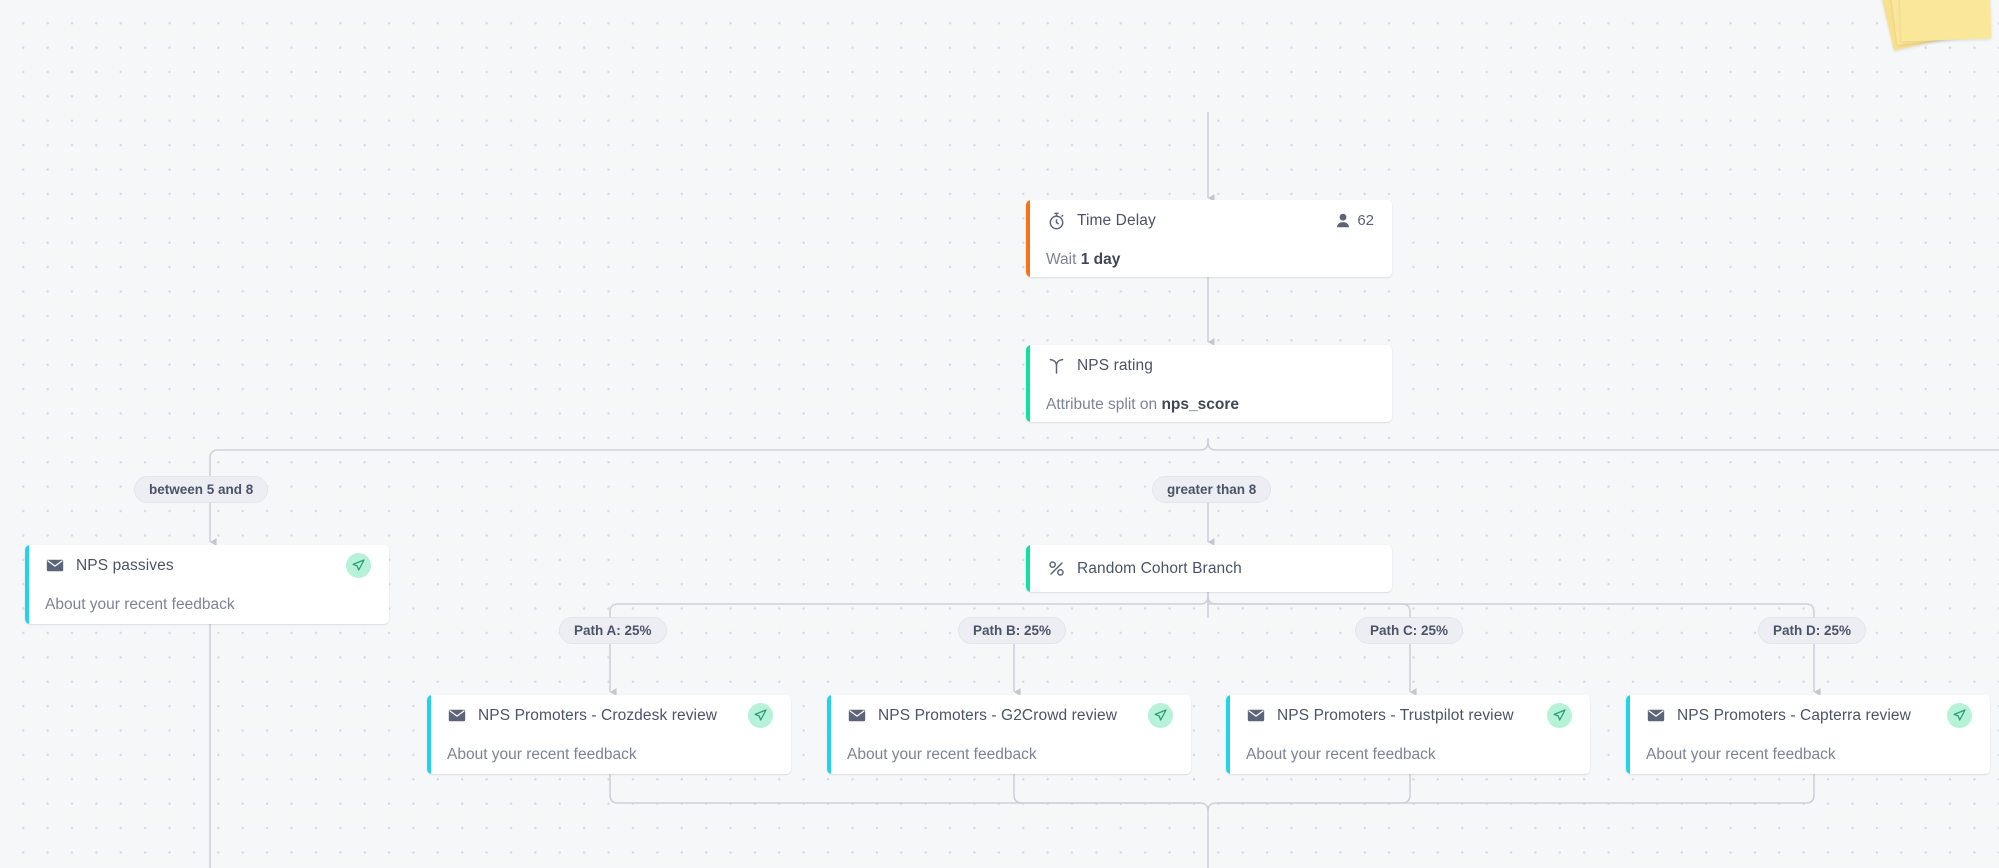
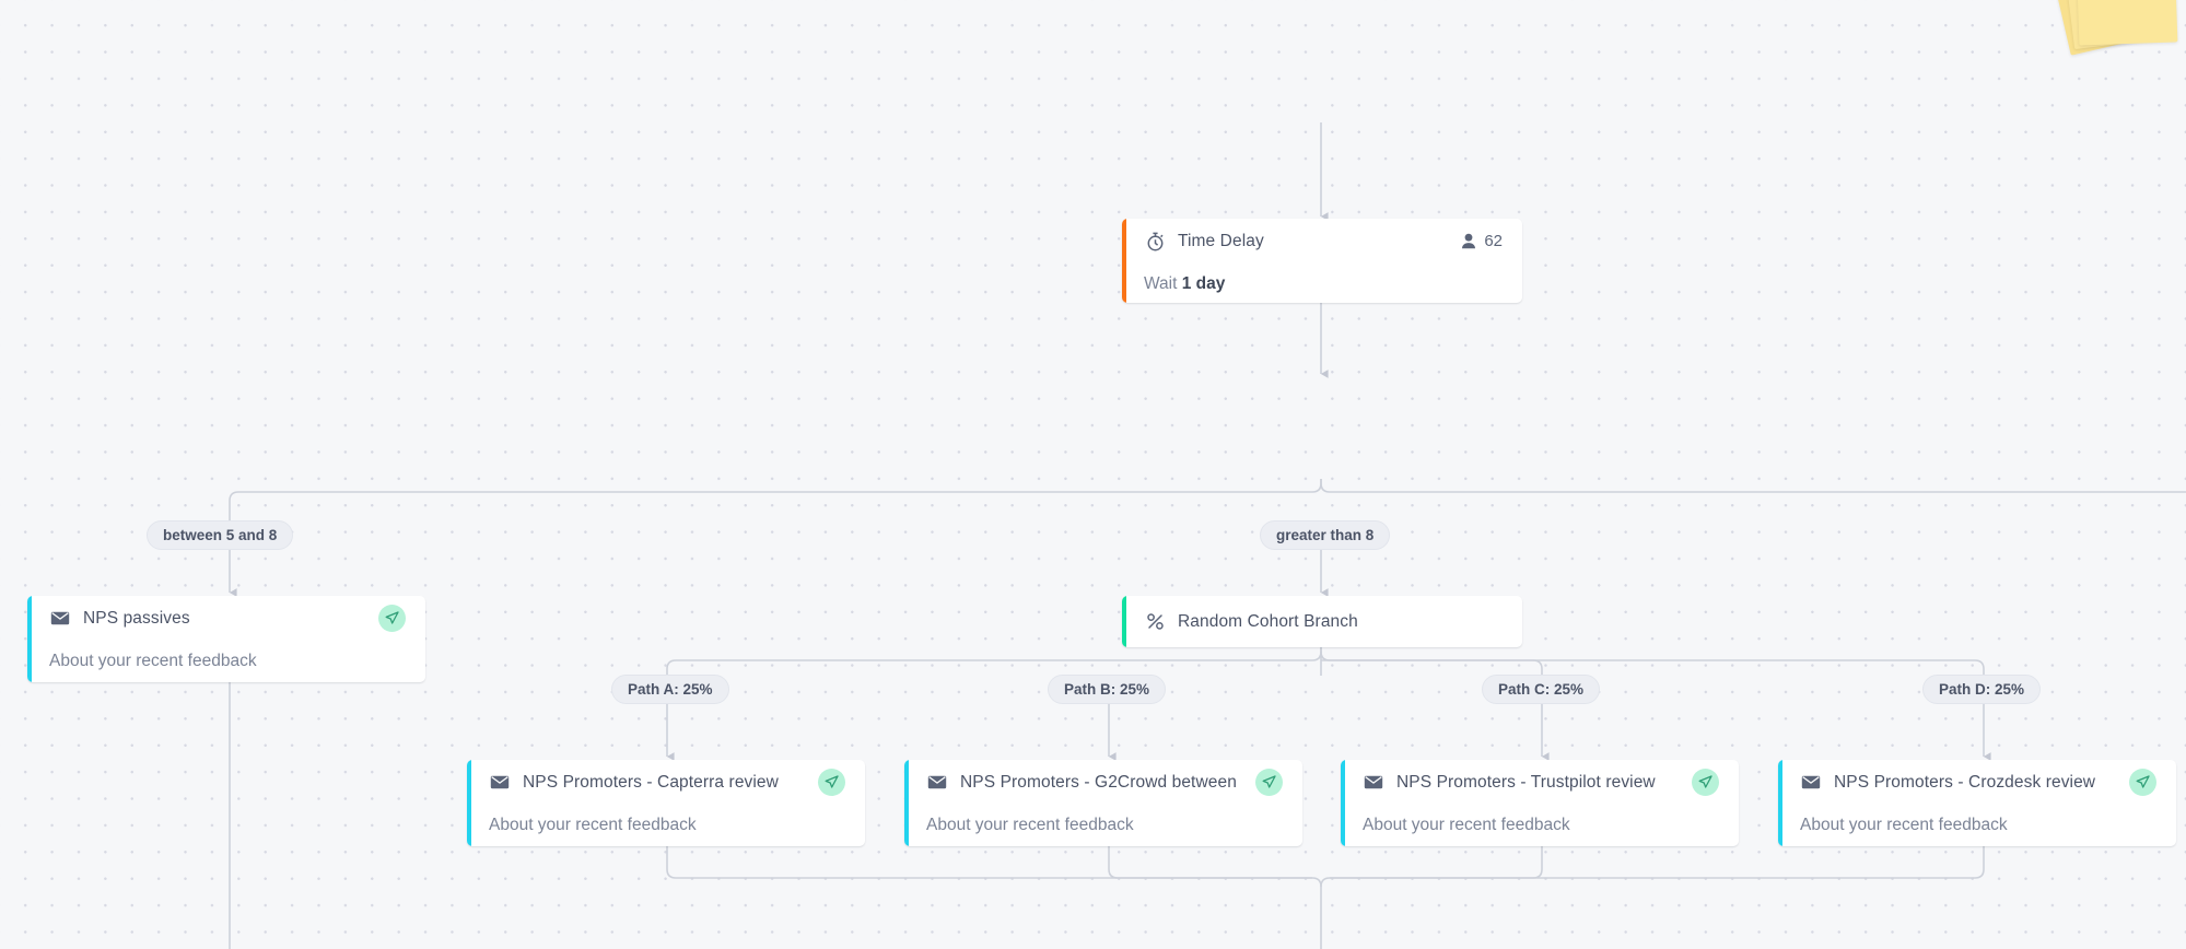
  Time Delay
  62
  Wait 1 day
- NPS rating
- Attribute split on nps_score
  between 5 and 8
  greater than 8
  NPS passives
  About your recent feedback
  Random Cohort Branch
  Path A: 25%
  Path B: 25%
  Path C: 25%
  Path D: 25%
- NPS Promoters - Crozdesk review
+ NPS Promoters - Capterra review
  About your recent feedback
- NPS Promoters - G2Crowd review
+ NPS Promoters - G2Crowd between
  About your recent feedback
  NPS Promoters - Trustpilot review
  About your recent feedback
- NPS Promoters - Capterra review
+ NPS Promoters - Crozdesk review
  About your recent feedback
